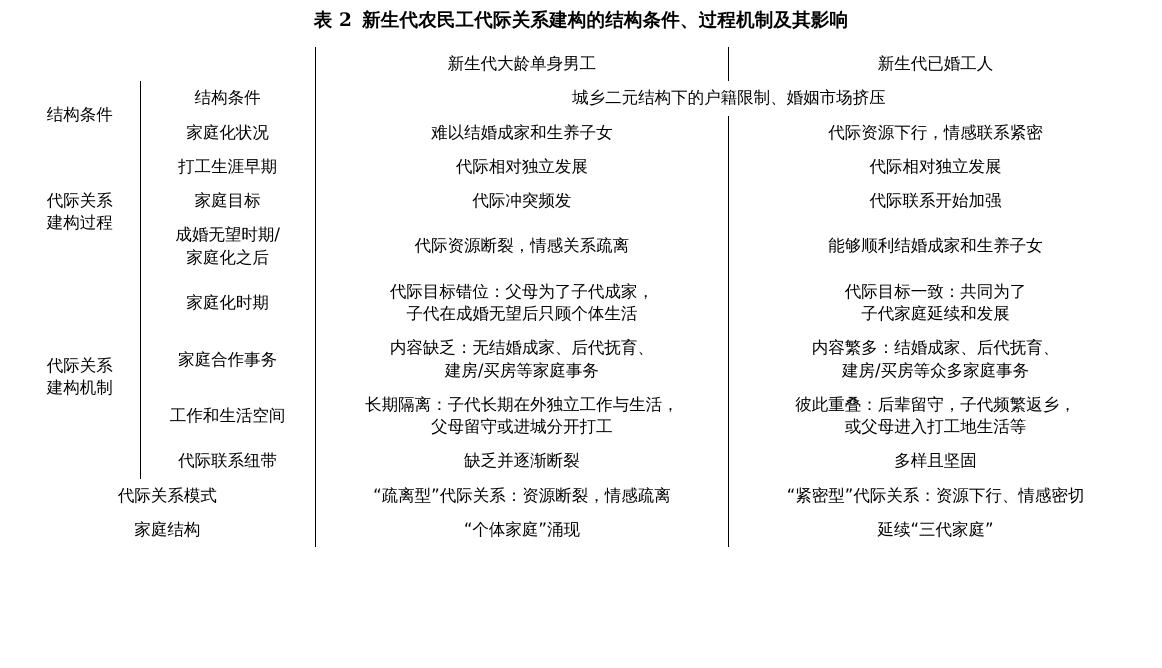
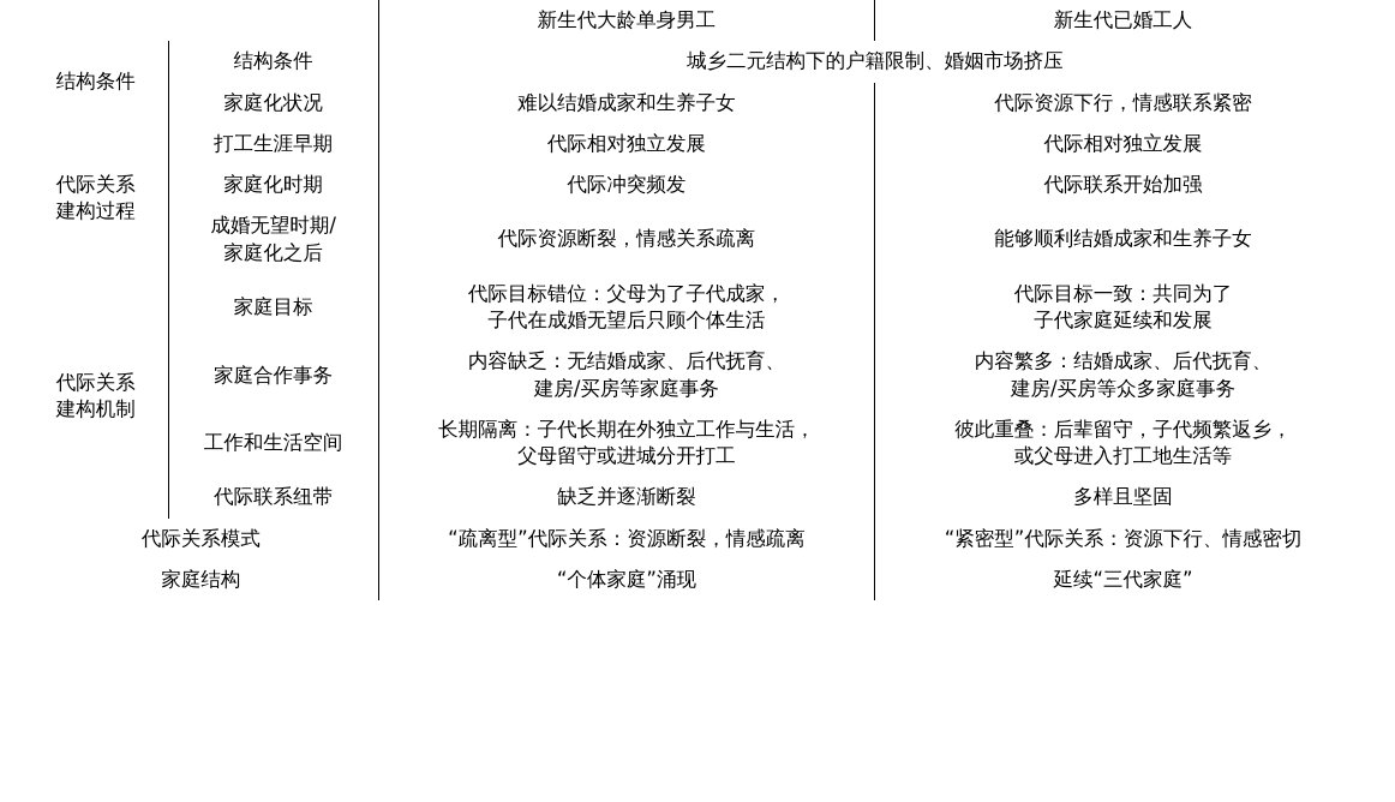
- 表 2 新生代农民工代际关系建构的结构条件、过程机制及其影响
  		新生代大龄单身男工	新生代已婚工人
  结构条件	结构条件	城乡二元结构下的户籍限制、婚姻市场挤压
  家庭化状况	难以结婚成家和生养子女	代际资源下行，情感联系紧密
  代际关系建构过程	打工生涯早期	代际相对独立发展	代际相对独立发展
- 家庭目标	代际冲突频发	代际联系开始加强
+ 家庭化时期	代际冲突频发	代际联系开始加强
  成婚无望时期/家庭化之后	代际资源断裂，情感关系疏离	能够顺利结婚成家和生养子女
- 代际关系建构机制	家庭化时期	代际目标错位：父母为了子代成家，子代在成婚无望后只顾个体生活	代际目标一致：共同为了子代家庭延续和发展
+ 代际关系建构机制	家庭目标	代际目标错位：父母为了子代成家，子代在成婚无望后只顾个体生活	代际目标一致：共同为了子代家庭延续和发展
  家庭合作事务	内容缺乏：无结婚成家、后代抚育、建房/买房等家庭事务	内容繁多：结婚成家、后代抚育、建房/买房等众多家庭事务
  工作和生活空间	长期隔离：子代长期在外独立工作与生活，父母留守或进城分开打工	彼此重叠：后辈留守，子代频繁返乡，或父母进入打工地生活等
  代际联系纽带	缺乏并逐渐断裂	多样且坚固
  代际关系模式	“疏离型”代际关系：资源断裂，情感疏离	“紧密型”代际关系：资源下行、情感密切
  家庭结构	“个体家庭”涌现	延续“三代家庭”
